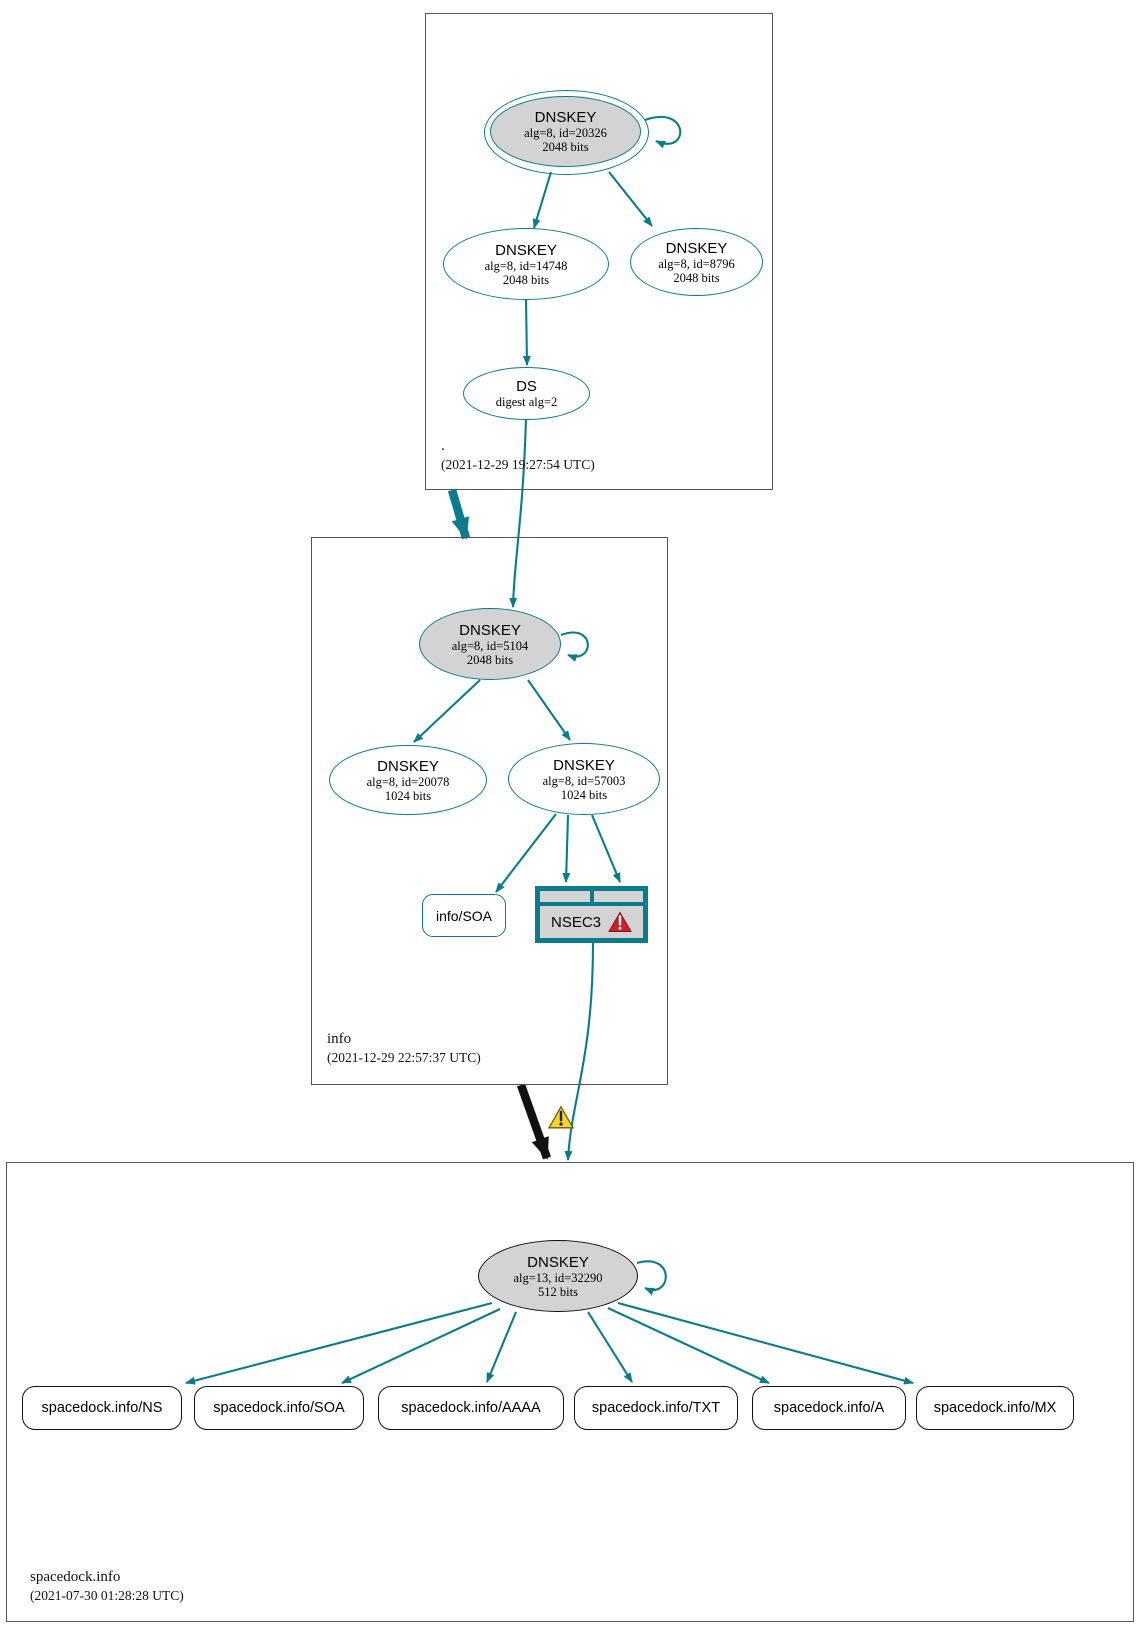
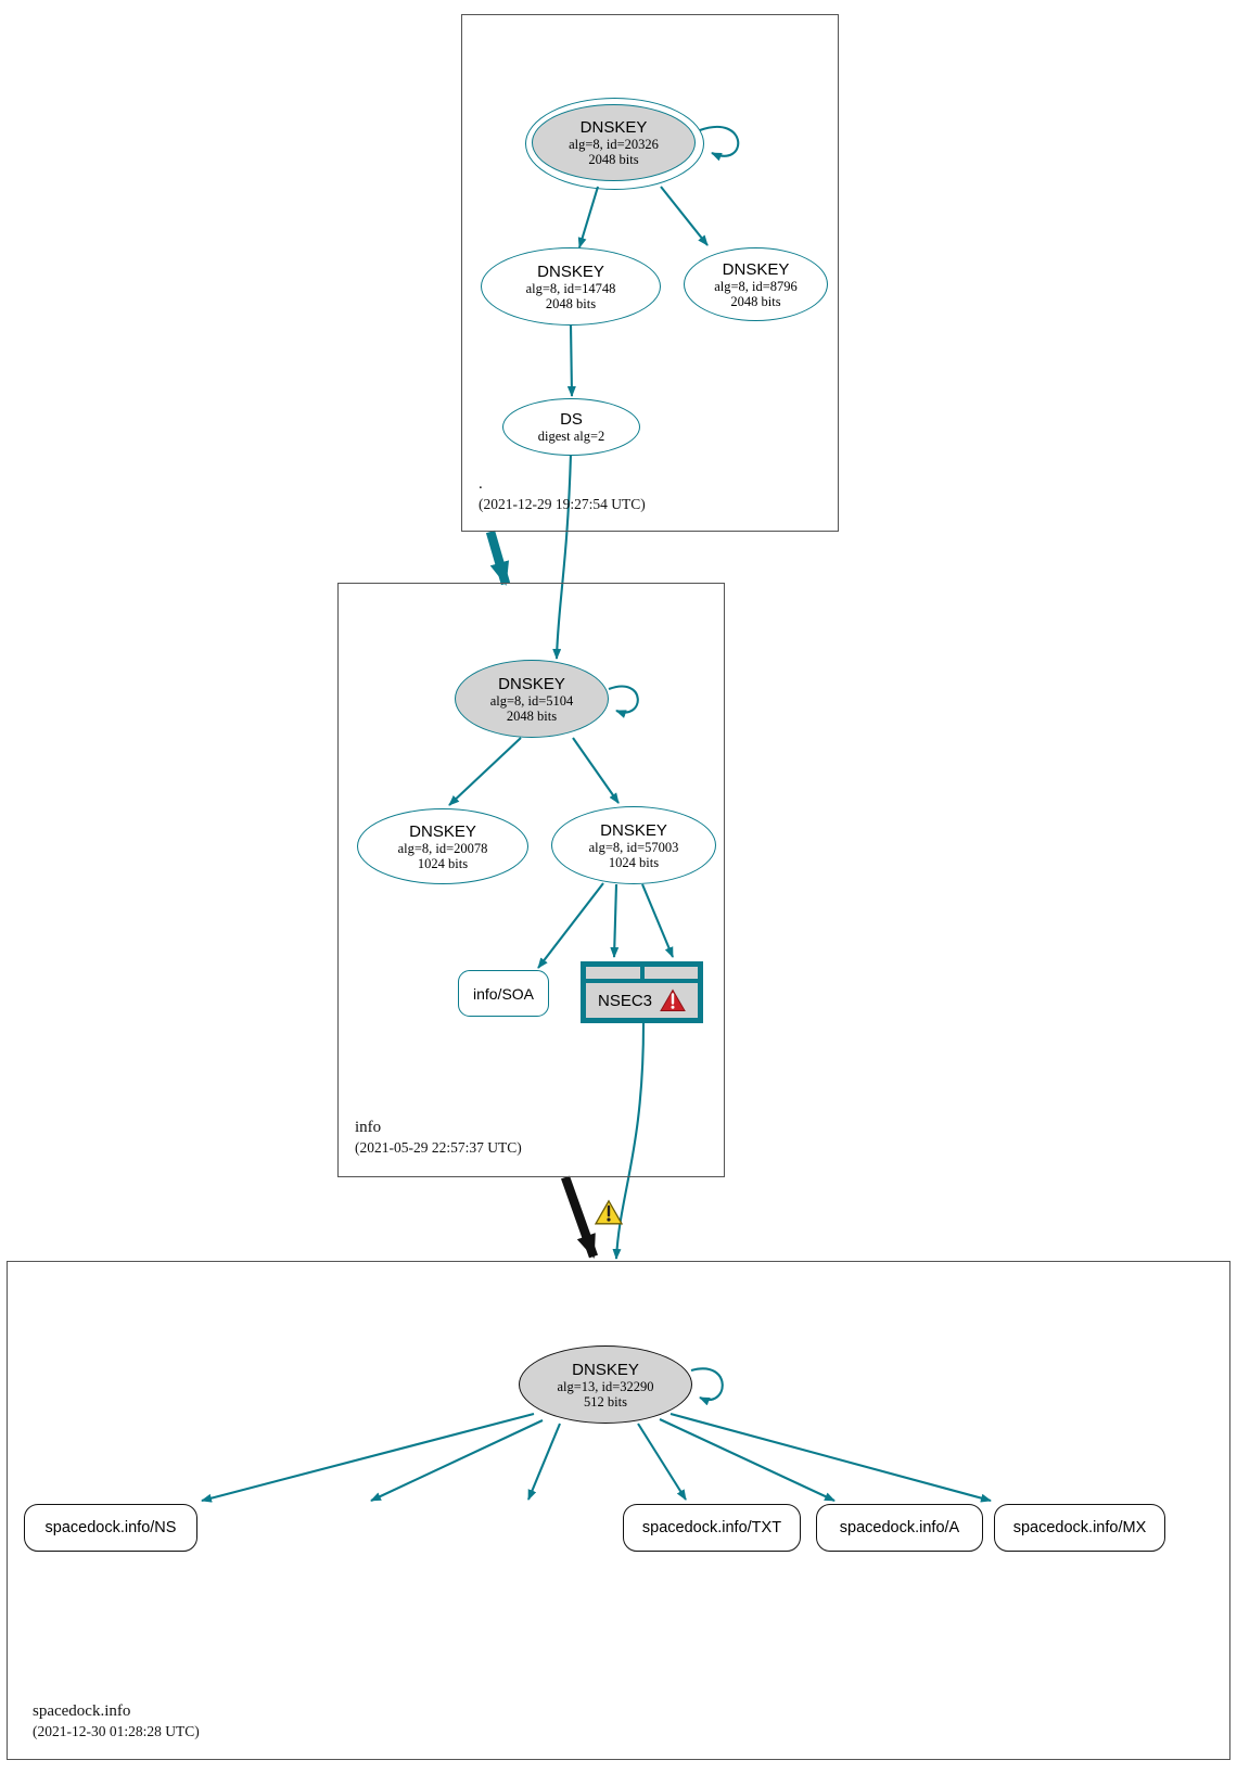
  .
  (2021-12-29 19:27:54 UTC)
  info
- (2021-12-29 22:57:37 UTC)
+ (2021-05-29 22:57:37 UTC)
  spacedock.info
- (2021-07-30 01:28:28 UTC)
+ (2021-12-30 01:28:28 UTC)
  DNSKEY
  alg=8, id=20326
  2048 bits
  DNSKEY
  alg=8, id=14748
  2048 bits
  DNSKEY
  alg=8, id=8796
  2048 bits
  DS
  digest alg=2
  DNSKEY
  alg=8, id=5104
  2048 bits
  DNSKEY
  alg=8, id=20078
  1024 bits
  DNSKEY
  alg=8, id=57003
  1024 bits
  info/SOA
  NSEC3
  DNSKEY
  alg=13, id=32290
  512 bits
  spacedock.info/NS
- spacedock.info/SOA
- spacedock.info/AAAA
  spacedock.info/TXT
  spacedock.info/A
  spacedock.info/MX
